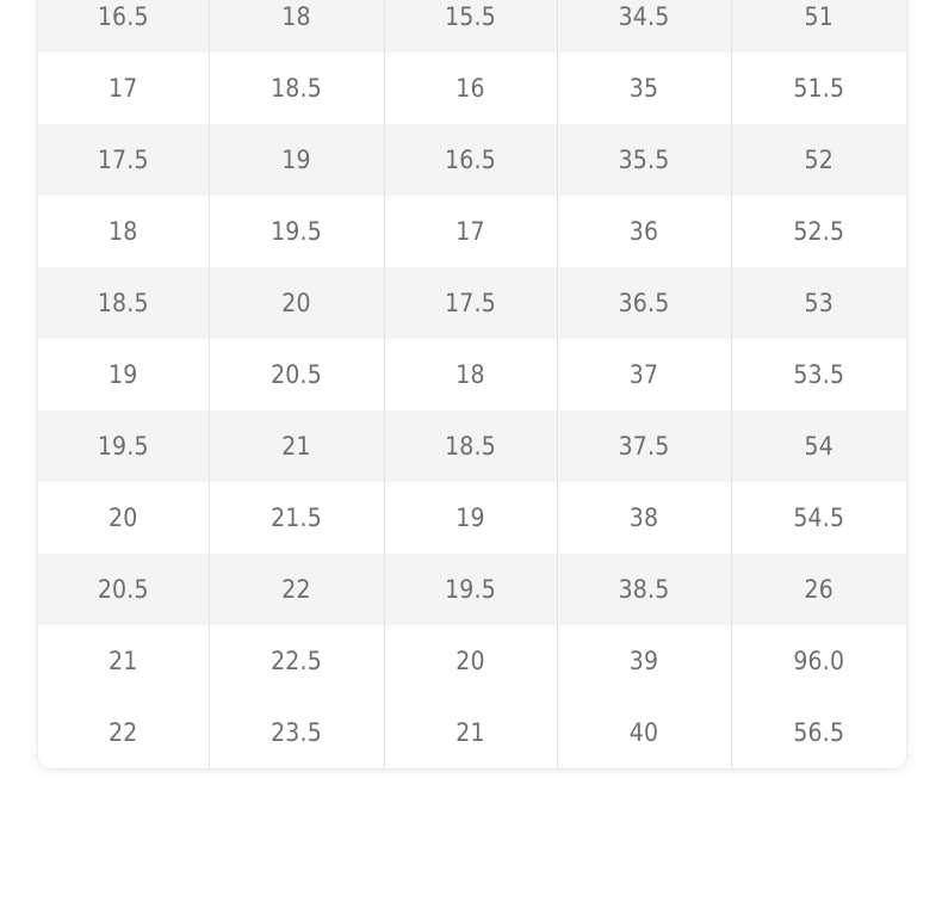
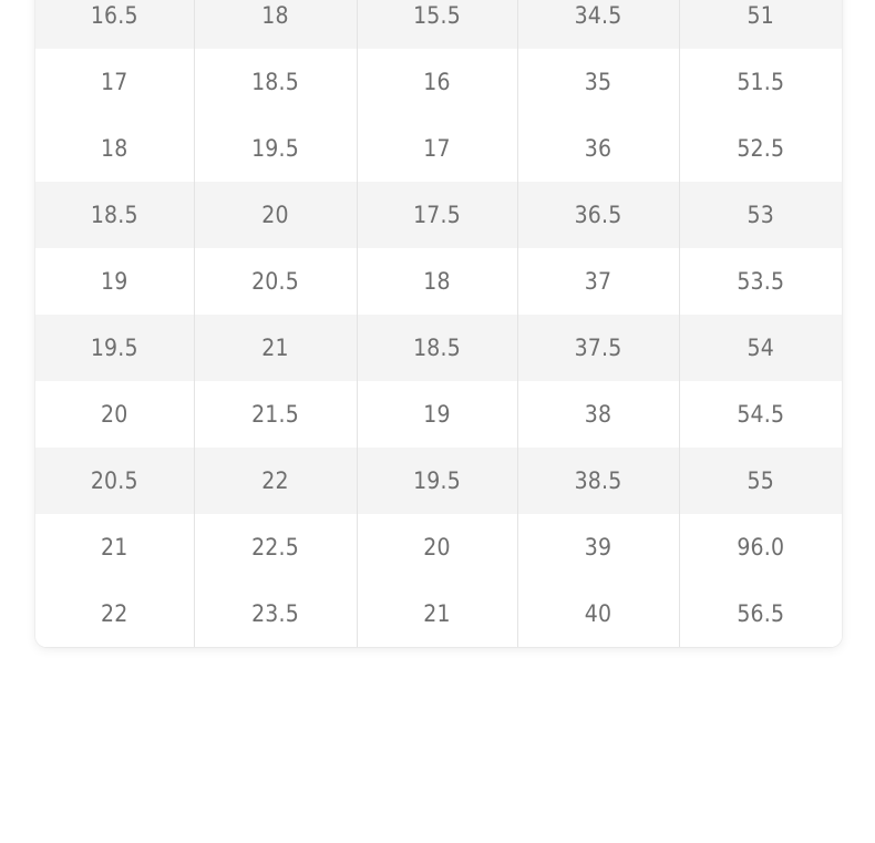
  16.5	18	15.5	34.5	51
  17	18.5	16	35	51.5
- 17.5	19	16.5	35.5	52
  18	19.5	17	36	52.5
  18.5	20	17.5	36.5	53
  19	20.5	18	37	53.5
  19.5	21	18.5	37.5	54
  20	21.5	19	38	54.5
- 20.5	22	19.5	38.5	26
+ 20.5	22	19.5	38.5	55
  21	22.5	20	39	96.0
  22	23.5	21	40	56.5
